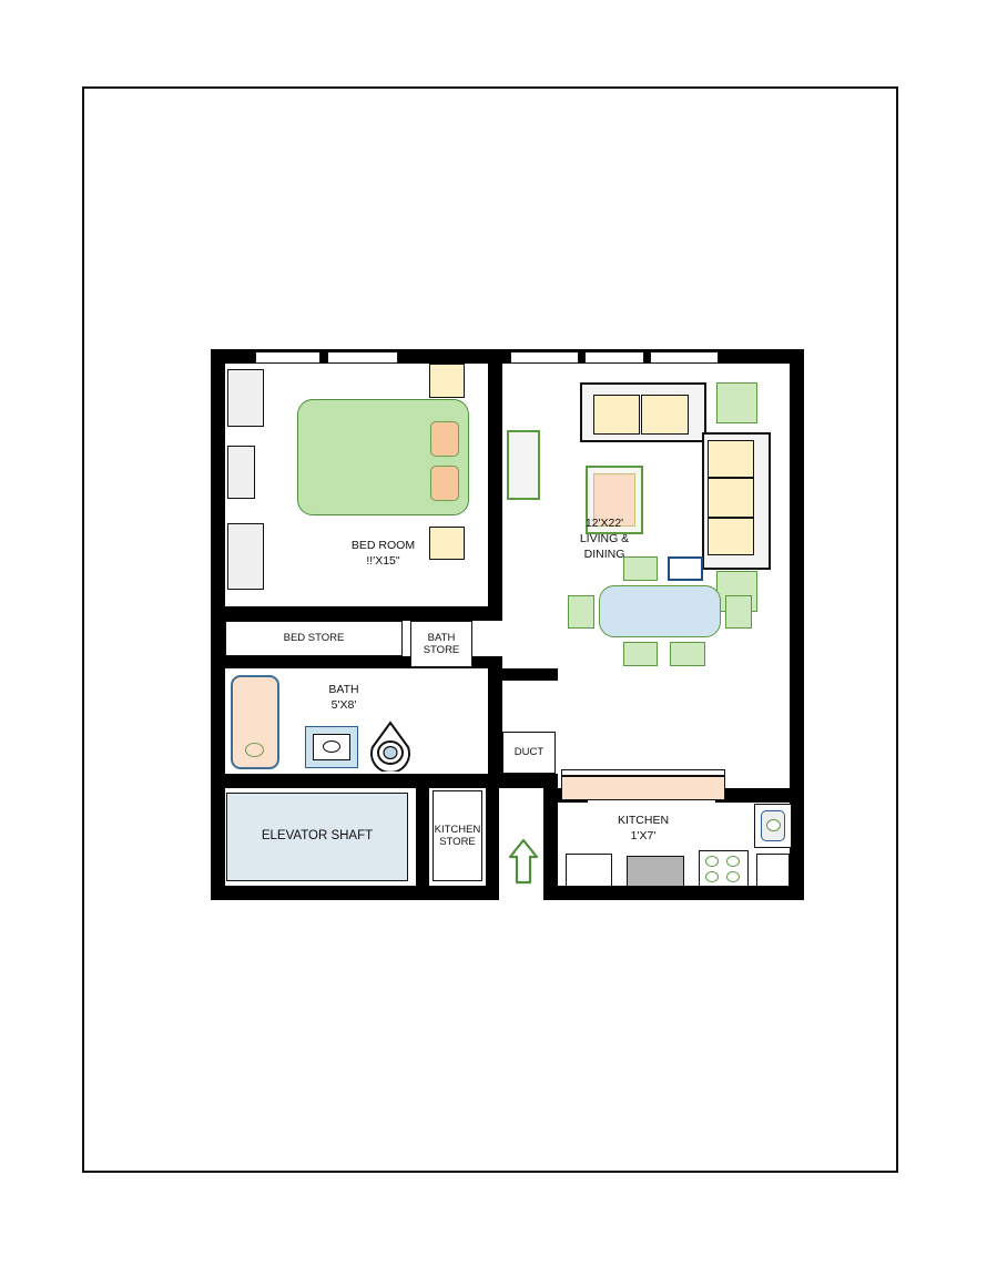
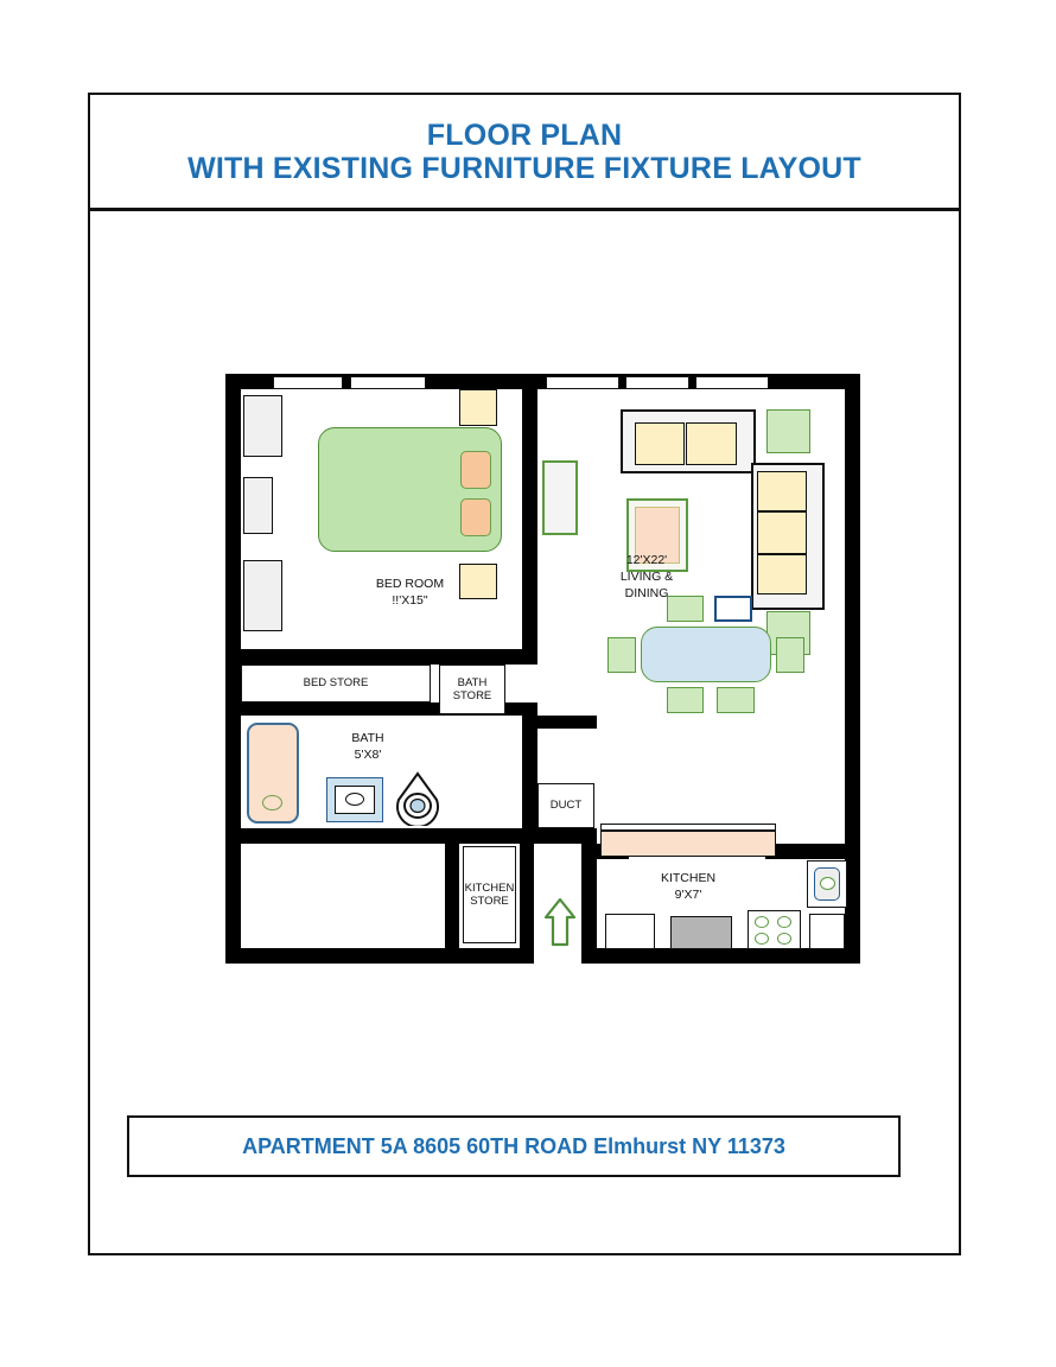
+ FLOOR PLAN
+ WITH EXISTING FURNITURE FIXTURE LAYOUT
  BED ROOM
  !!'X15"
  12'X22'
  LIVING &
  DINING
  BED STORE
  BATH
  STORE
  BATH
  5'X8'
  DUCT
- ELEVATOR SHAFT
  KITCHEN
  STORE
  KITCHEN
- 1'X7'
+ 9'X7'
+ APARTMENT 5A 8605 60TH ROAD Elmhurst NY 11373
